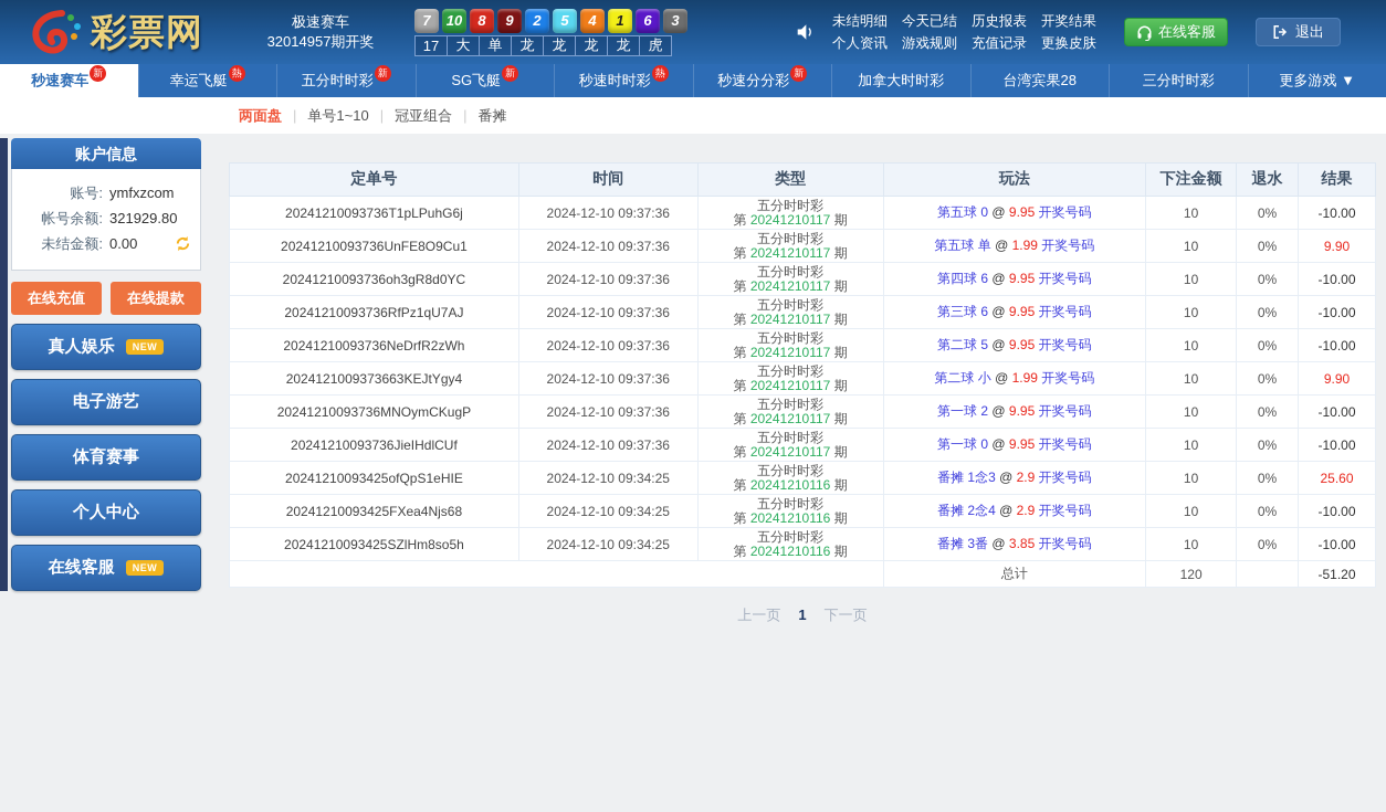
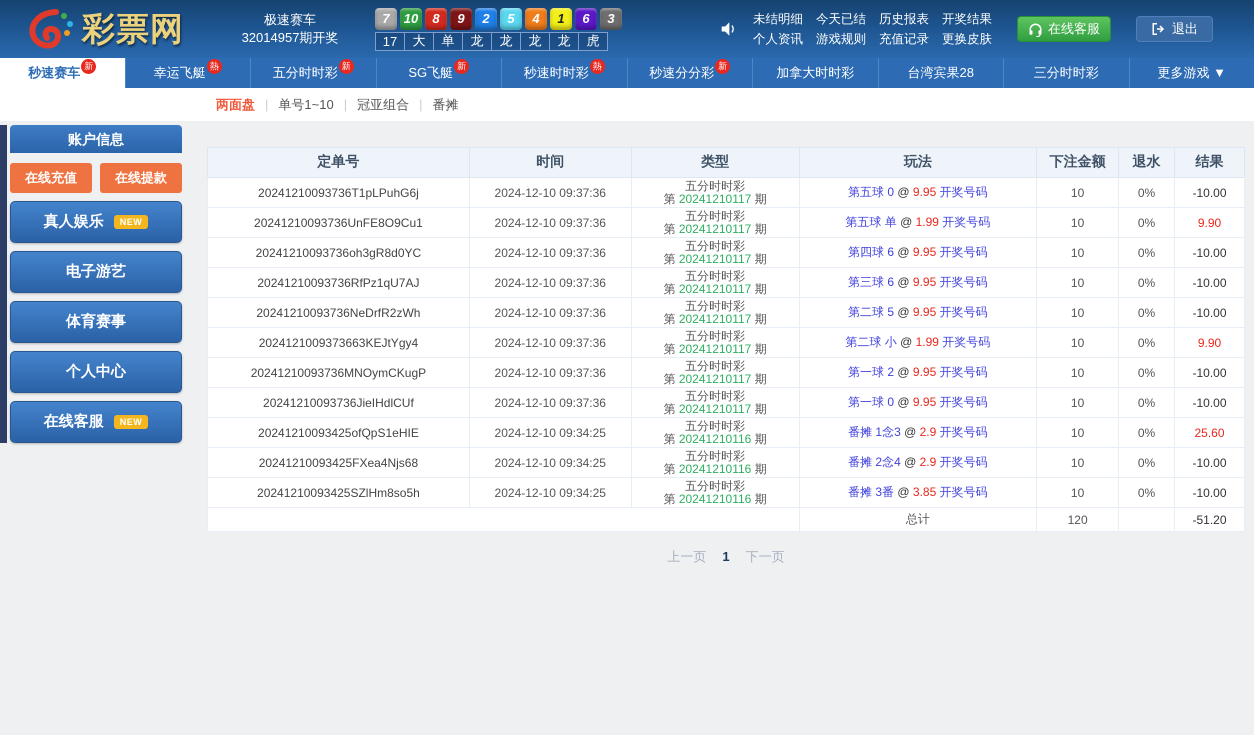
  彩票网
  极速赛车
  32014957期开奖
  7
  10
  8
  9
  2
  5
  4
  1
  6
  3
  17
  大
  单
  龙
  龙
  龙
  龙
  虎
  未结明细
  今天已结
  历史报表
  开奖结果
  个人资讯
  游戏规则
  充值记录
  更换皮肤
  在线客服
  退出
  秒速赛车
  新
  幸运飞艇
  熱
  五分时时彩
  新
  SG飞艇
  新
  秒速时时彩
  熱
  秒速分分彩
  新
  加拿大时时彩
  台湾宾果28
  三分时时彩
  更多游戏 ▼
  两面盘
  |
  单号1~10
  |
  冠亚组合
  |
  番摊
  账户信息
- 账号:
- ymfxzcom
- 帐号余额:
- 321929.80
- 未结金额:
- 0.00
  在线充值
  在线提款
  真人娱乐
  NEW
  电子游艺
  体育赛事
  个人中心
  在线客服
  NEW
  定单号	时间	类型	玩法	下注金额	退水	结果
  20241210093736T1pLPuhG6j	2024-12-10 09:37:36	五分时时彩第 20241210117 期	第五球 0 @ 9.95 开奖号码	10	0%	-10.00
  20241210093736UnFE8O9Cu1	2024-12-10 09:37:36	五分时时彩第 20241210117 期	第五球 单 @ 1.99 开奖号码	10	0%	9.90
  20241210093736oh3gR8d0YC	2024-12-10 09:37:36	五分时时彩第 20241210117 期	第四球 6 @ 9.95 开奖号码	10	0%	-10.00
  20241210093736RfPz1qU7AJ	2024-12-10 09:37:36	五分时时彩第 20241210117 期	第三球 6 @ 9.95 开奖号码	10	0%	-10.00
  20241210093736NeDrfR2zWh	2024-12-10 09:37:36	五分时时彩第 20241210117 期	第二球 5 @ 9.95 开奖号码	10	0%	-10.00
  2024121009373663KEJtYgy4	2024-12-10 09:37:36	五分时时彩第 20241210117 期	第二球 小 @ 1.99 开奖号码	10	0%	9.90
  20241210093736MNOymCKugP	2024-12-10 09:37:36	五分时时彩第 20241210117 期	第一球 2 @ 9.95 开奖号码	10	0%	-10.00
  20241210093736JieIHdlCUf	2024-12-10 09:37:36	五分时时彩第 20241210117 期	第一球 0 @ 9.95 开奖号码	10	0%	-10.00
  20241210093425ofQpS1eHIE	2024-12-10 09:34:25	五分时时彩第 20241210116 期	番摊 1念3 @ 2.9 开奖号码	10	0%	25.60
  20241210093425FXea4Njs68	2024-12-10 09:34:25	五分时时彩第 20241210116 期	番摊 2念4 @ 2.9 开奖号码	10	0%	-10.00
  20241210093425SZlHm8so5h	2024-12-10 09:34:25	五分时时彩第 20241210116 期	番摊 3番 @ 3.85 开奖号码	10	0%	-10.00
  	总计	120		-51.20
  上一页 1 下一页
